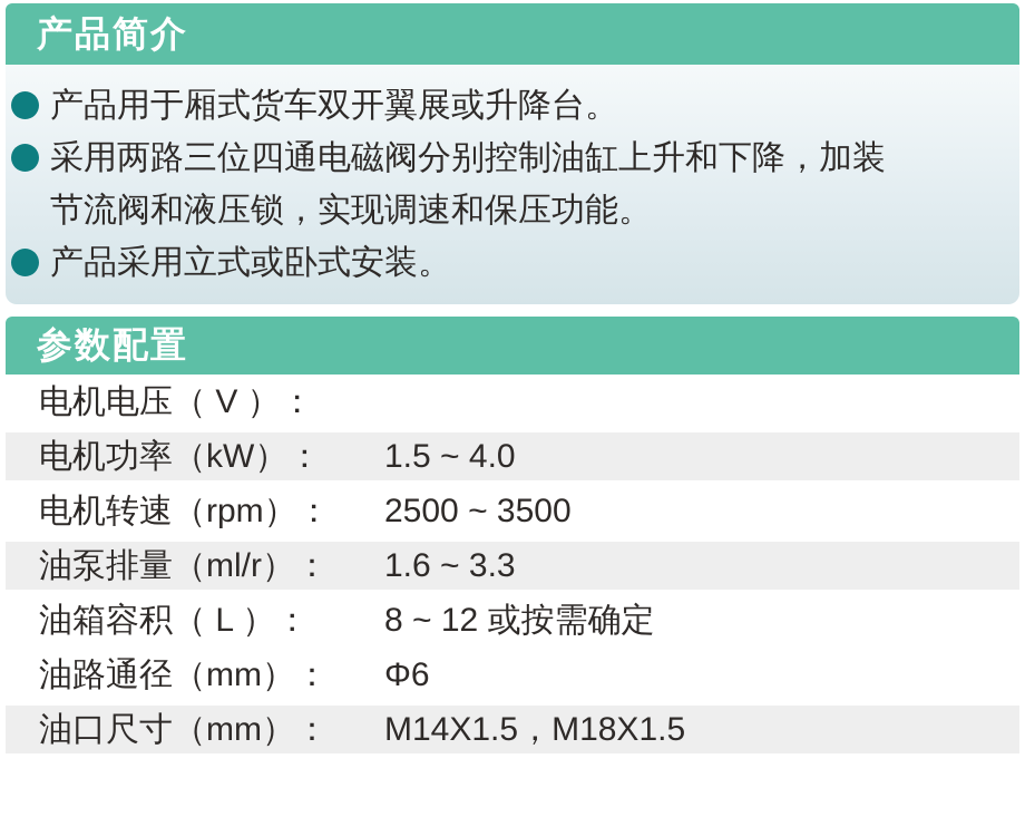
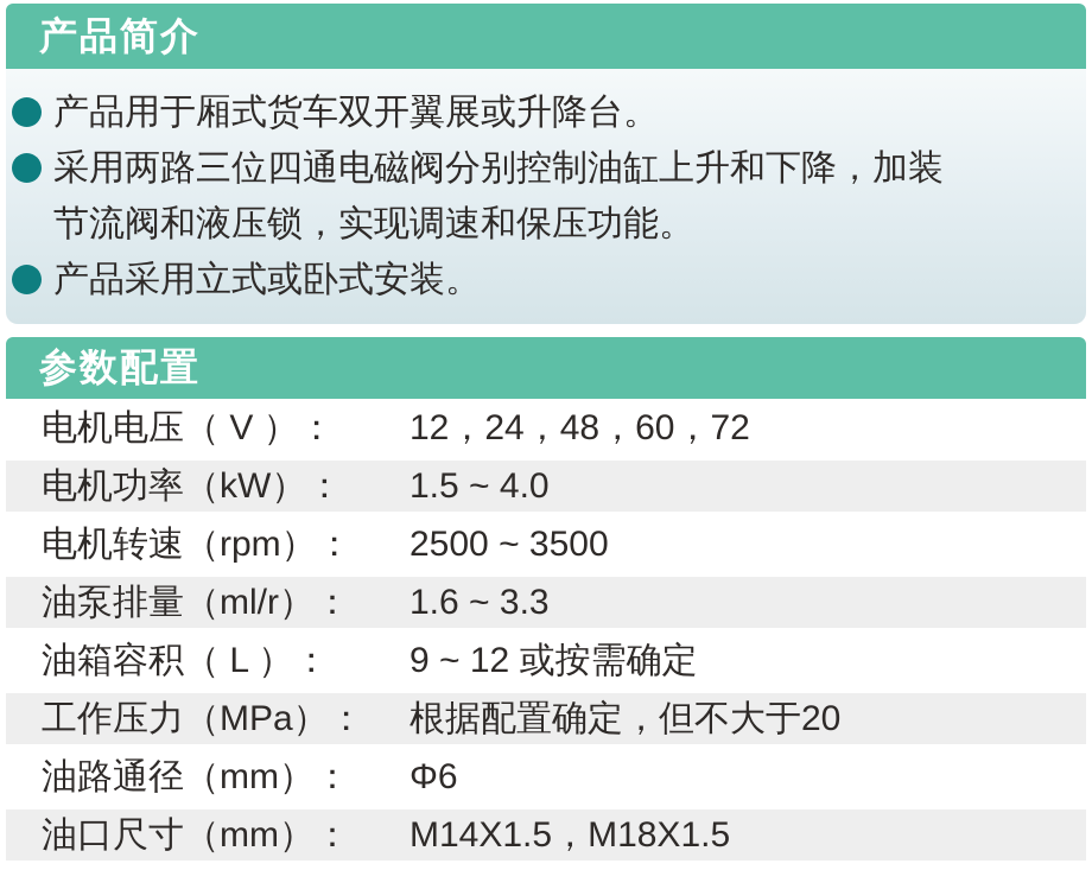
  产品简介
  产品用于厢式货车双开翼展或升降台。
  采用两路三位四通电磁阀分别控制油缸上升和下降，加装
  节流阀和液压锁，实现调速和保压功能。
  产品采用立式或卧式安装。
  参数配置
  电机电压（ V ）：
+ 12，24，48，60，72
  电机功率（kW）：
  1.5 ~ 4.0
  电机转速（rpm）：
  2500 ~ 3500
  油泵排量（ml/r）：
  1.6 ~ 3.3
  油箱容积（ L ）：
- 8 ~ 12 或按需确定
+ 9 ~ 12 或按需确定
+ 工作压力（MPa）：
+ 根据配置确定，但不大于20
  油路通径（mm）：
  Φ6
  油口尺寸（mm）：
  M14X1.5，M18X1.5
